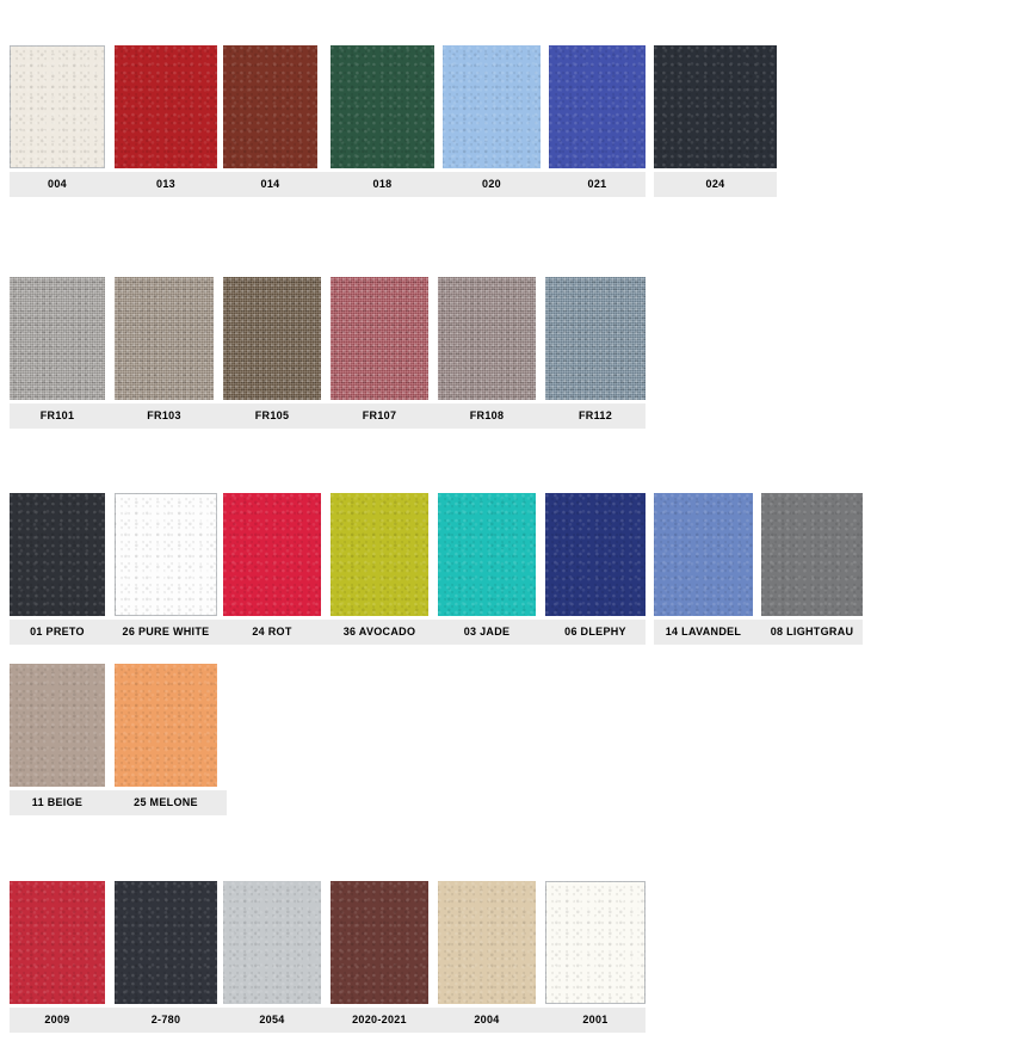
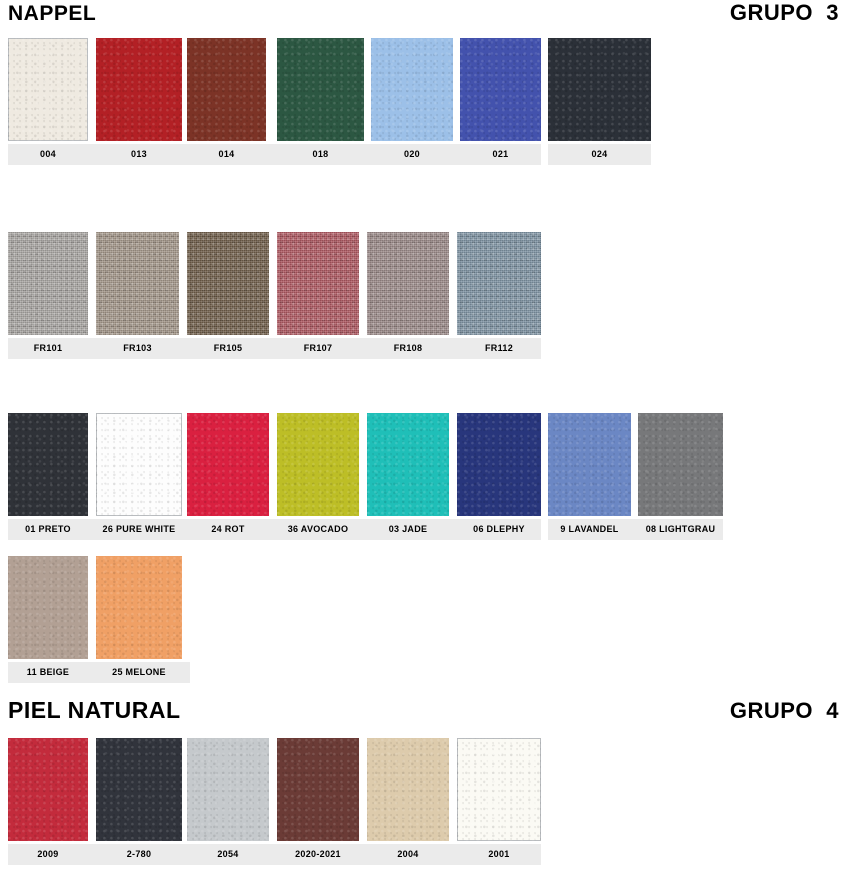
+ NAPPEL
+ GRUPO 3
  004
  013
  014
  018
  020
  021
  024
  FR101
  FR103
  FR105
  FR107
  FR108
  FR112
  01 PRETO
  26 PURE WHITE
  24 ROT
  36 AVOCADO
  03 JADE
  06 DLEPHY
- 14 LAVANDEL
+ 9 LAVANDEL
  08 LIGHTGRAU
  11 BEIGE
  25 MELONE
+ PIEL NATURAL
+ GRUPO 4
  2009
  2-780
  2054
  2020-2021
  2004
  2001
